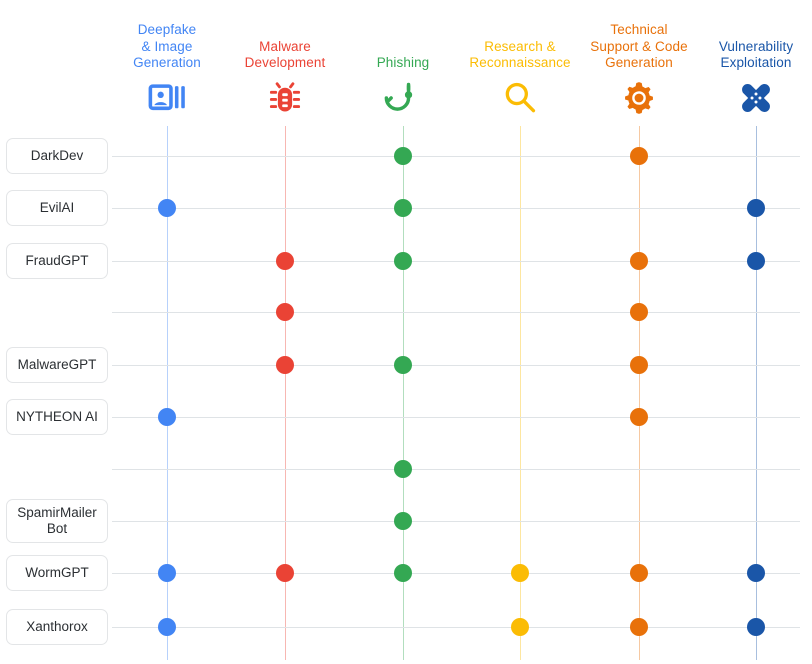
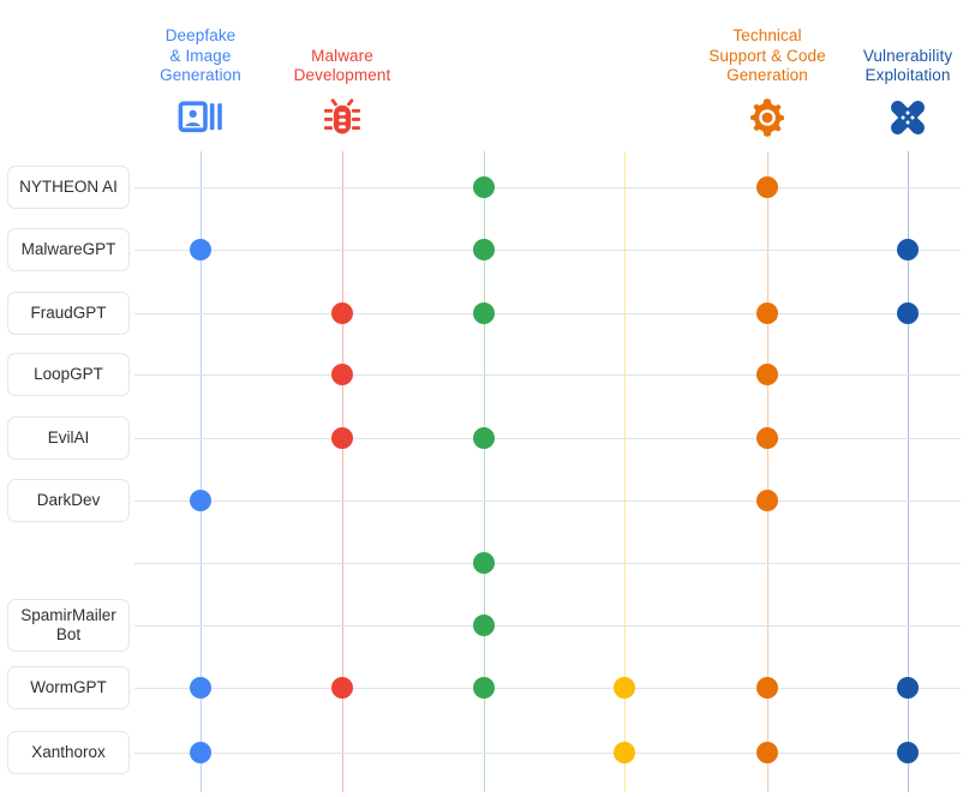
  Deepfake
  & Image
  Generation
  Malware
  Development
- Phishing
- Research &
- Reconnaissance
  Technical
  Support & Code
  Generation
  Vulnerability
  Exploitation
- DarkDev
+ NYTHEON AI
- EvilAI
+ MalwareGPT
  FraudGPT
+ LoopGPT
- MalwareGPT
+ EvilAI
- NYTHEON AI
+ DarkDev
  SpamirMailer Bot
  WormGPT
  Xanthorox
